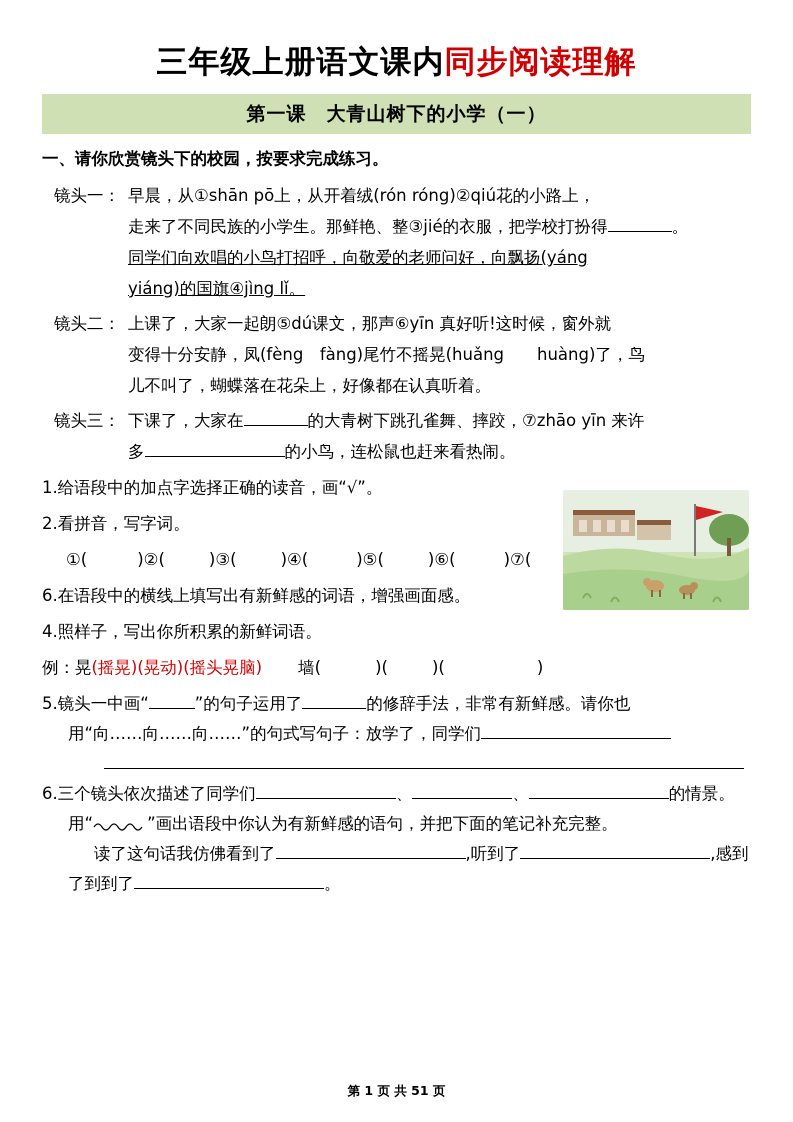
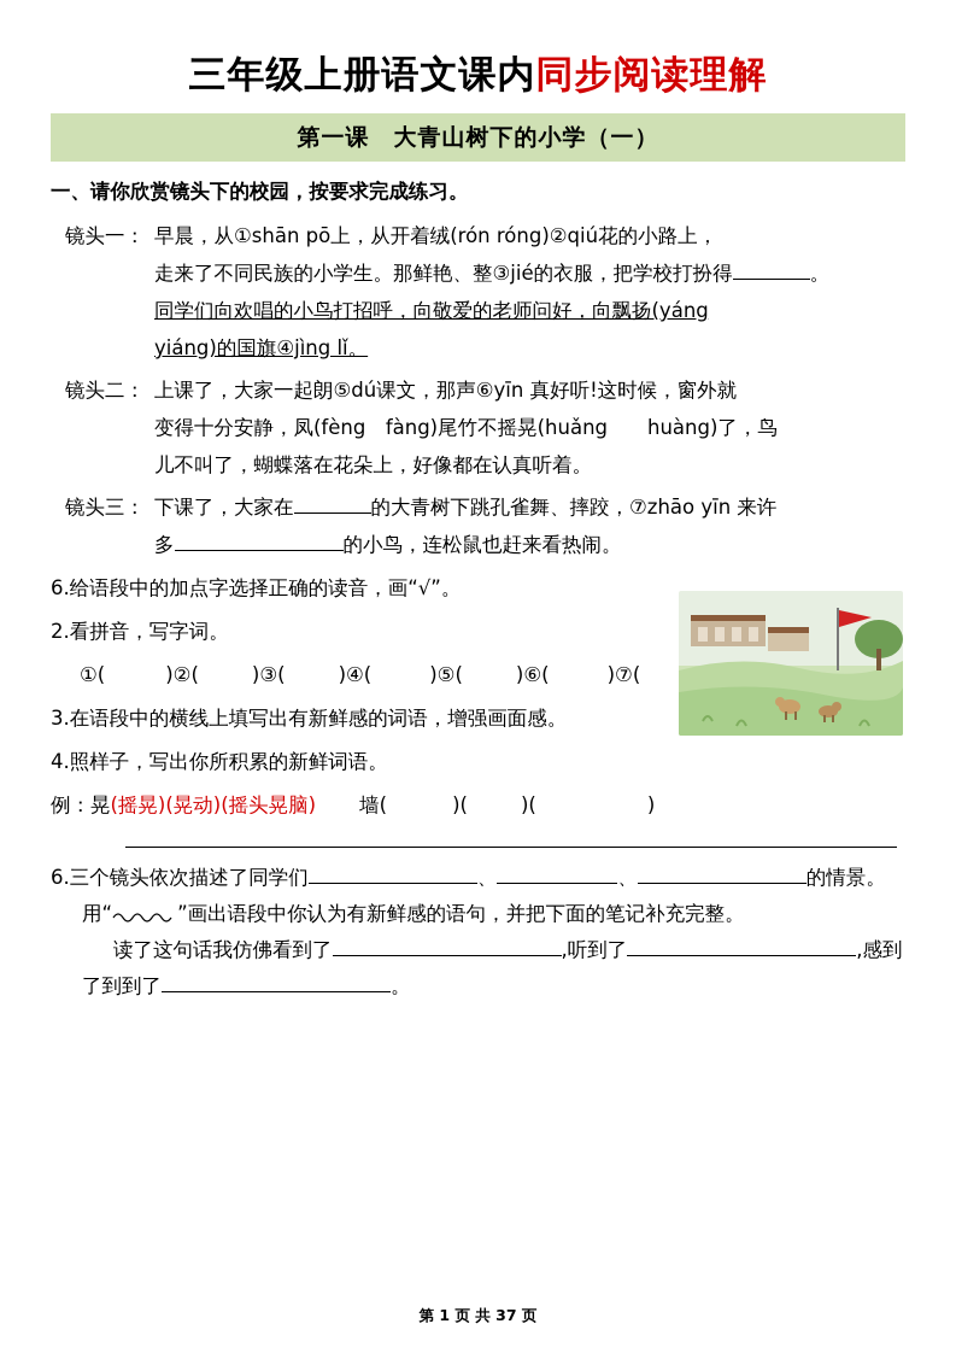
  三年级上册语文课内同步阅读理解
  第一课 大青山树下的小学（一）
  一、请你欣赏镜头下的校园，按要求完成练习。
  镜头一：
  早晨，从①shān pō上，从开着绒(rón róng)②qiú花的小路上，
  走来了不同民族的小学生。那鲜艳、整③jié的衣服，把学校打扮得 。
  同学们向欢唱的小鸟打招呼，向敬爱的老师问好，向飘扬(yáng
  yiáng)的国旗④jìng lǐ。
  镜头二：
  上课了，大家一起朗⑤dú课文，那声⑥yīn 真好听!这时候，窗外就
  变得十分安静，凤(fèng fàng)尾竹不摇晃(huǎng huàng)了，鸟
  儿不叫了，蝴蝶落在花朵上，好像都在认真听着。
  镜头三：
  下课了，大家在 的大青树下跳孔雀舞、摔跤，⑦zhāo yīn 来许
  多 的小鸟，连松鼠也赶来看热闹。
- 1.给语段中的加点字选择正确的读音，画“√”。
+ 6.给语段中的加点字选择正确的读音，画“√”。
  2.看拼音，写字词。
  ①( )②( )③( )④( )⑤( )⑥( )⑦(
- 6.在语段中的横线上填写出有新鲜感的词语，增强画面感。
+ 3.在语段中的横线上填写出有新鲜感的词语，增强画面感。
  4.照样子，写出你所积累的新鲜词语。
  例：晃(摇晃)(晃动)(摇头晃脑) 墙( )( )( )
- 5.镜头一中画“ ”的句子运用了 的修辞手法，非常有新鲜感。请你也
- 用“向……向……向……”的句式写句子：放学了，同学们
  6.三个镜头依次描述了同学们 、 、 的情景。
  用“ ”画出语段中你认为有新鲜感的语句，并把下面的笔记补充完整。
  读了这句话我仿佛看到了 ,听到了 ,感到
  了到到了 。
- 第 1 页 共 51 页
+ 第 1 页 共 37 页
